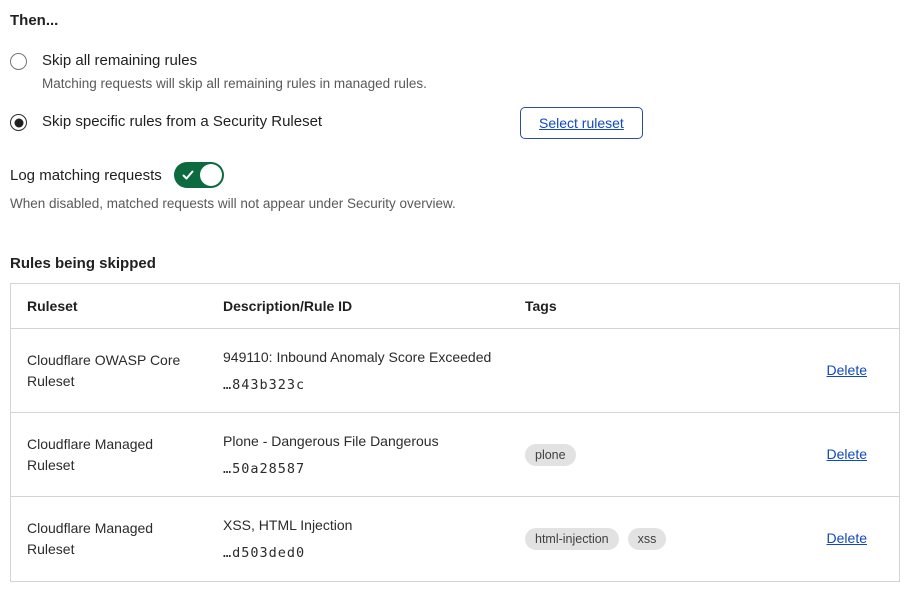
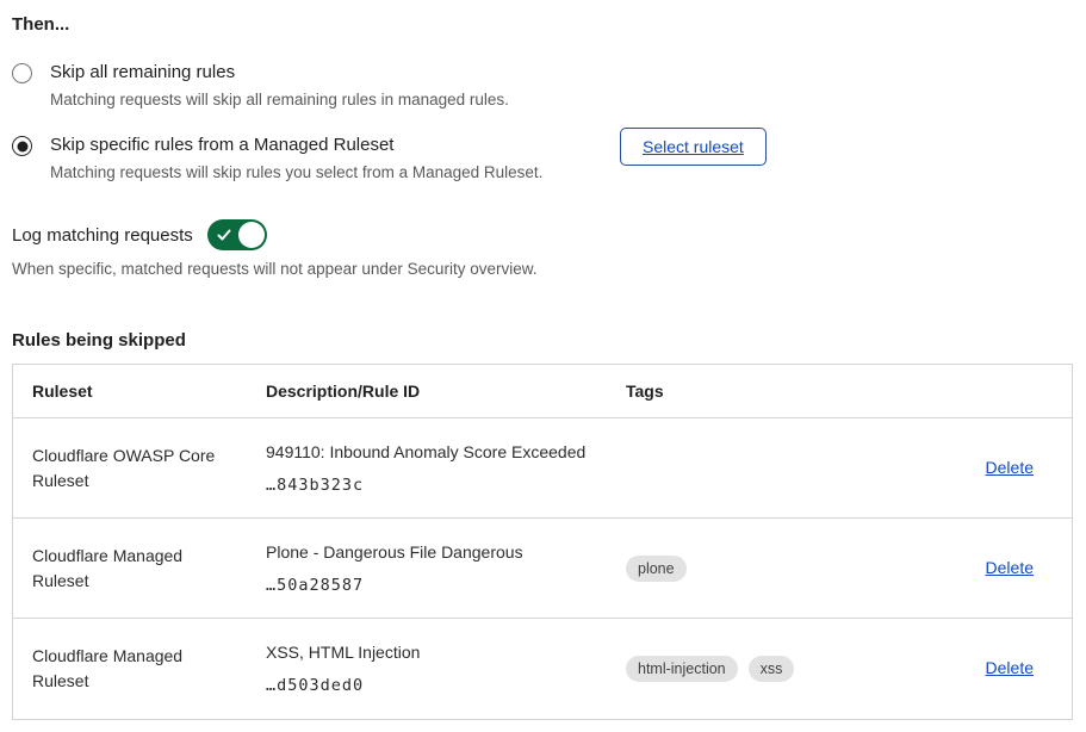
  Then...
  Skip all remaining rules
  Matching requests will skip all remaining rules in managed rules.
- Skip specific rules from a Security Ruleset
+ Skip specific rules from a Managed Ruleset
+ Matching requests will skip rules you select from a Managed Ruleset.
  Select ruleset
  Log matching requests
- When disabled, matched requests will not appear under Security overview.
+ When specific, matched requests will not appear under Security overview.
  Rules being skipped
  Ruleset
  Description/Rule ID
  Tags
  Cloudflare OWASP Core Ruleset
  949110: Inbound Anomaly Score Exceeded
  …843b323c
  Delete
  Cloudflare Managed Ruleset
  Plone - Dangerous File Dangerous
  …50a28587
  plone
  Delete
  Cloudflare Managed Ruleset
  XSS, HTML Injection
  …d503ded0
  html-injection
  xss
  Delete
